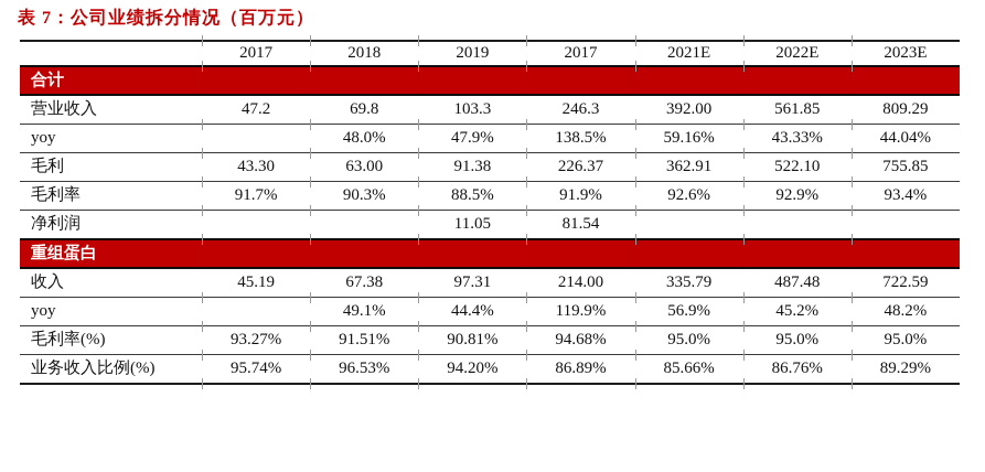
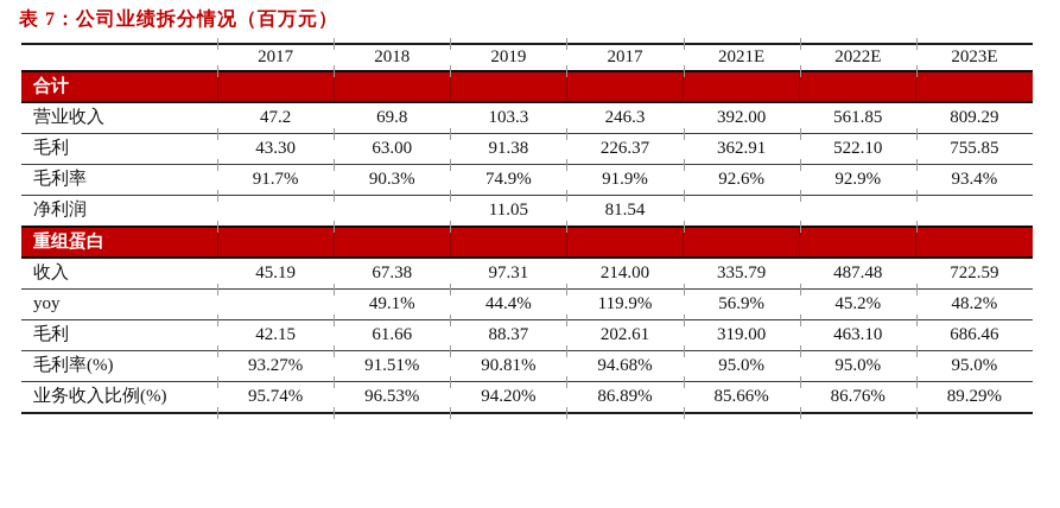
  表 7：公司业绩拆分情况（百万元）
  	2017	2018	2019	2017	2021E	2022E	2023E
  合计
  营业收入	47.2	69.8	103.3	246.3	392.00	561.85	809.29
- yoy		48.0%	47.9%	138.5%	59.16%	43.33%	44.04%
  毛利	43.30	63.00	91.38	226.37	362.91	522.10	755.85
- 毛利率	91.7%	90.3%	88.5%	91.9%	92.6%	92.9%	93.4%
+ 毛利率	91.7%	90.3%	74.9%	91.9%	92.6%	92.9%	93.4%
  净利润			11.05	81.54
  重组蛋白
  收入	45.19	67.38	97.31	214.00	335.79	487.48	722.59
  yoy		49.1%	44.4%	119.9%	56.9%	45.2%	48.2%
+ 毛利	42.15	61.66	88.37	202.61	319.00	463.10	686.46
  毛利率(%)	93.27%	91.51%	90.81%	94.68%	95.0%	95.0%	95.0%
  业务收入比例(%)	95.74%	96.53%	94.20%	86.89%	85.66%	86.76%	89.29%
